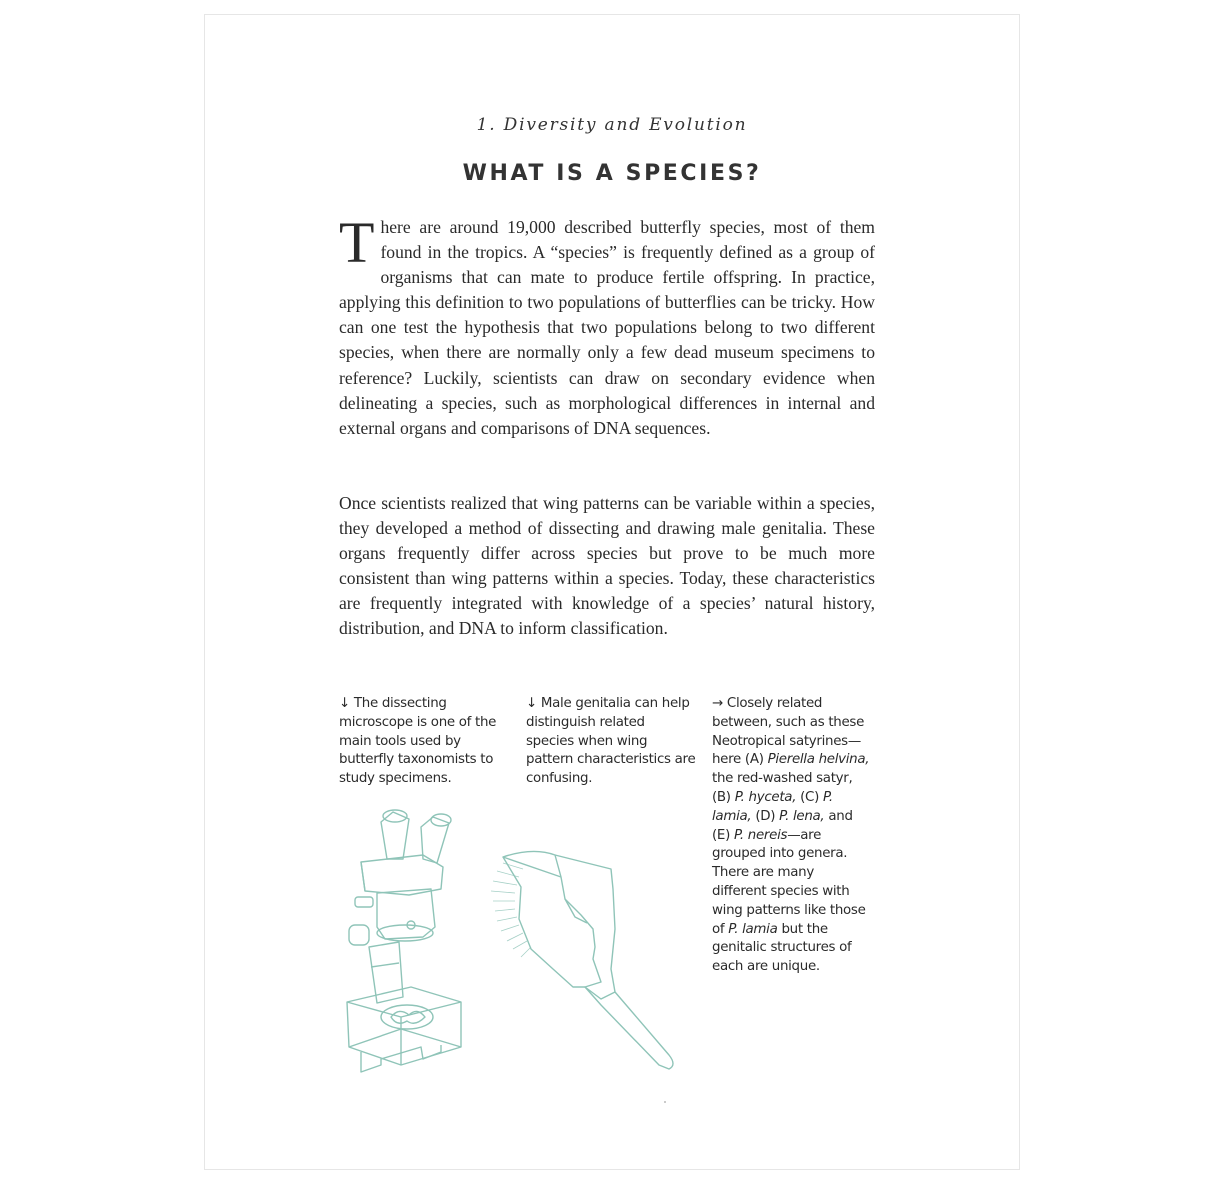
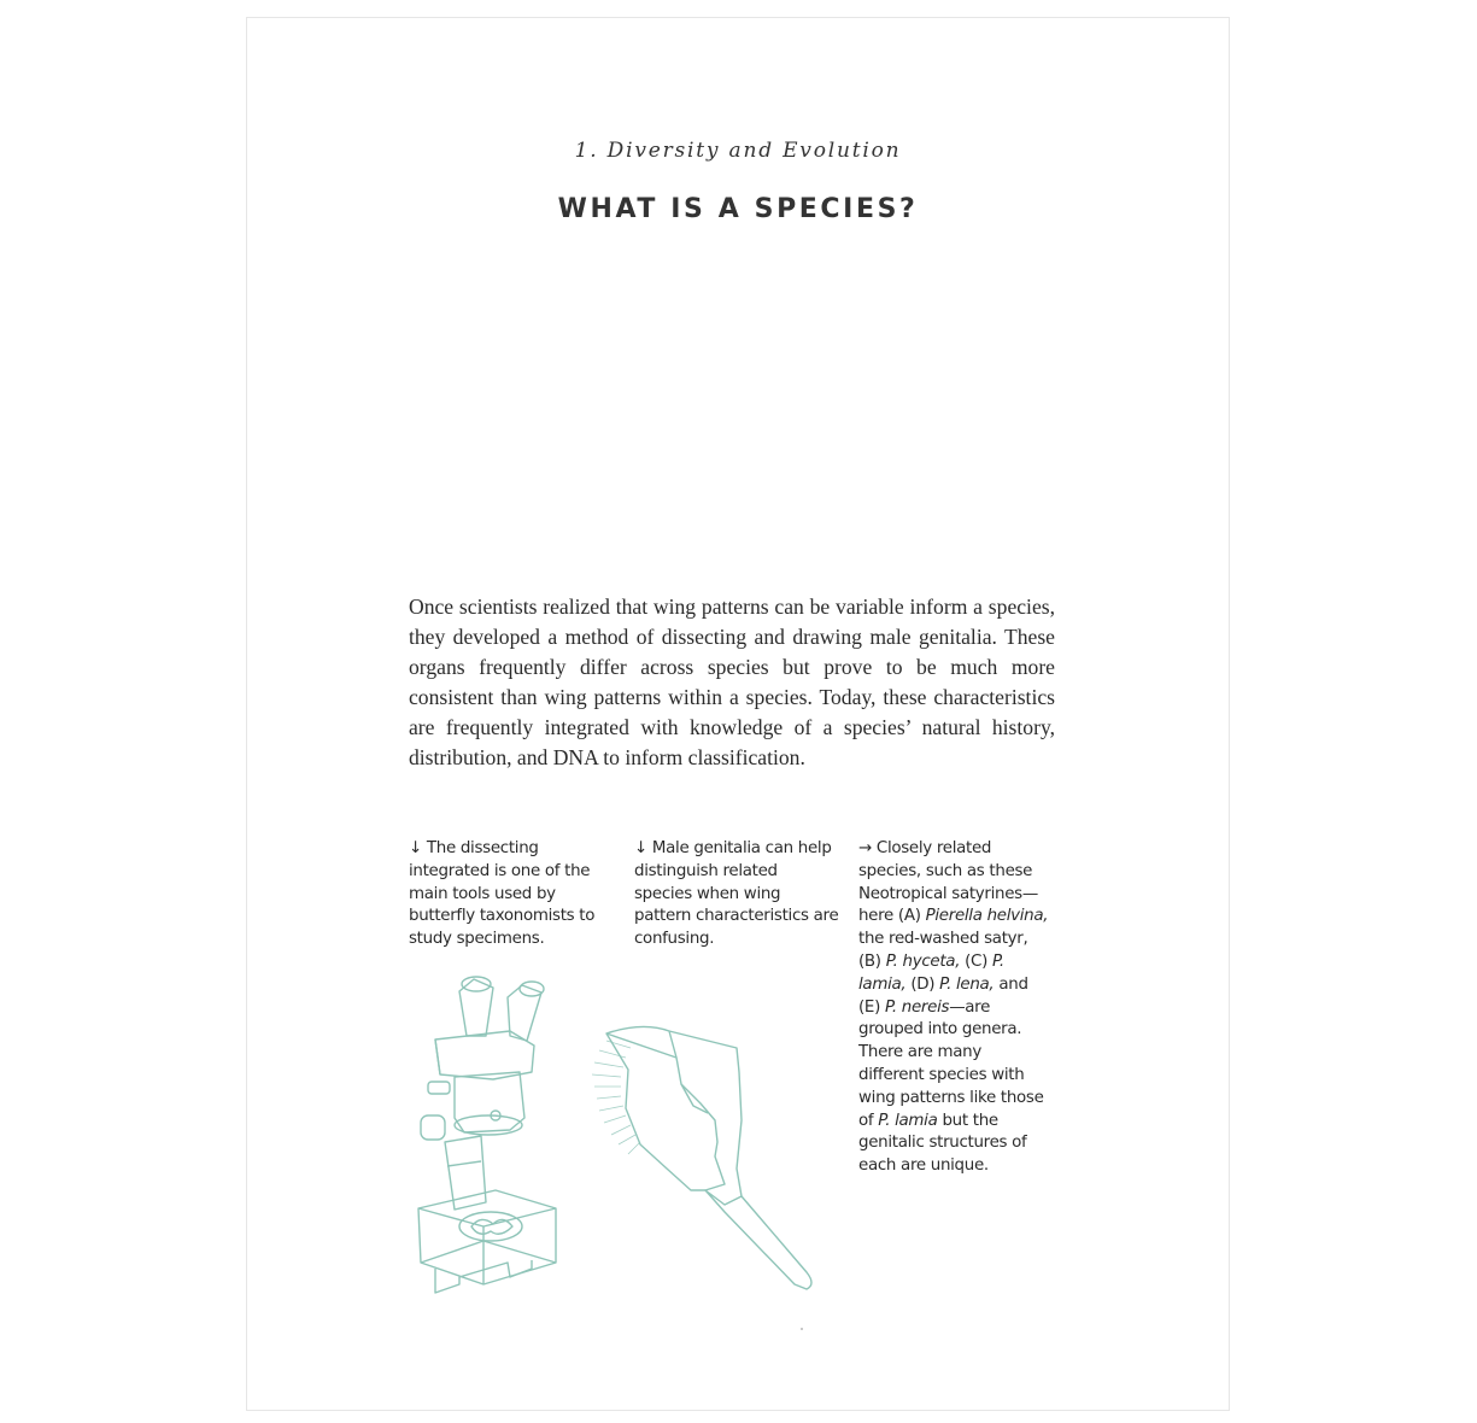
  1. Diversity and Evolution
  WHAT IS A SPECIES?
- T
- here are around 19,000 described butterfly species, most of them found in the tropics. A “species” is frequently defined as a group of organisms that can mate to produce fertile offspring. In practice, applying this definition to two populations of butterflies can be tricky. How can one test the hypothesis that two populations belong to two different species, when there are normally only a few dead museum specimens to reference? Luckily, scientists can draw on secondary evidence when delineating a species, such as morphological differences in internal and external organs and comparisons of DNA sequences.
- Once scientists realized that wing patterns can be variable within a species, they developed a method of dissecting and drawing male genitalia. These organs frequently differ across species but prove to be much more consistent than wing patterns within a species. Today, these characteristics are frequently integrated with knowledge of a species’ natural history, distribution, and DNA to inform classification.
+ Once scientists realized that wing patterns can be variable inform a species, they developed a method of dissecting and drawing male genitalia. These organs frequently differ across species but prove to be much more consistent than wing patterns within a species. Today, these characteristics are frequently integrated with knowledge of a species’ natural history, distribution, and DNA to inform classification.
- ↓ The dissecting microscope is one of the main tools used by butterfly taxonomists to study specimens.
+ ↓ The dissecting integrated is one of the main tools used by butterfly taxonomists to study specimens.
  ↓ Male genitalia can help distinguish related species when wing pattern characteristics are confusing.
- → Closely related between, such as these Neotropical satyrines—here (A) Pierella helvina, the red-washed satyr, (B) P. hyceta, (C) P. lamia, (D) P. lena, and (E) P. nereis—are grouped into genera. There are many different species with wing patterns like those of P. lamia but the genitalic structures of each are unique.
+ → Closely related species, such as these Neotropical satyrines—here (A) Pierella helvina, the red-washed satyr, (B) P. hyceta, (C) P. lamia, (D) P. lena, and (E) P. nereis—are grouped into genera. There are many different species with wing patterns like those of P. lamia but the genitalic structures of each are unique.
